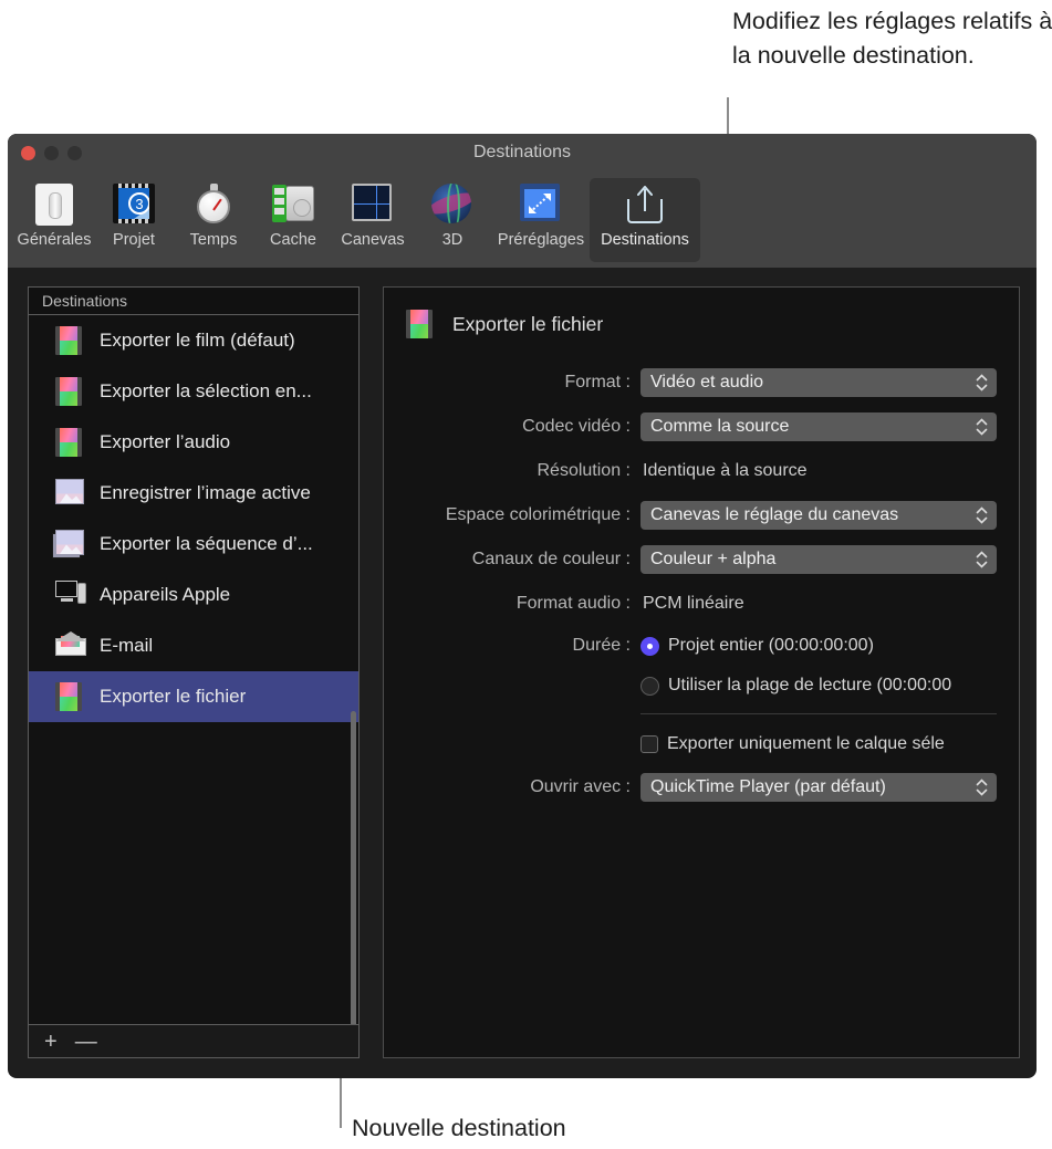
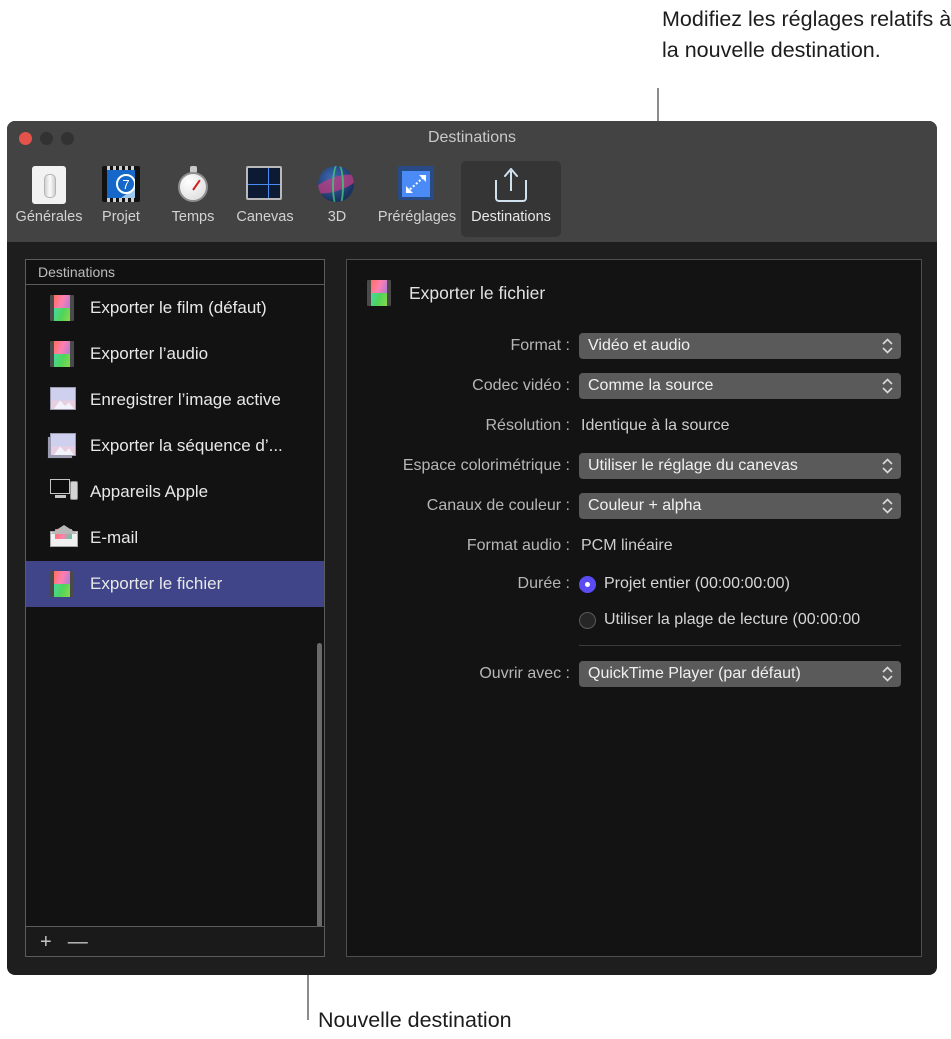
  Modifiez les réglages relatifs à la nouvelle destination.
  Nouvelle destination
  Destinations
  Générales
- 3
+ 7
  Projet
  Temps
- Cache
  Canevas
  3D
  Préréglages
  Destinations
  Destinations
  Exporter le film (défaut)
- Exporter la sélection en...
  Exporter l’audio
  Enregistrer l’image active
  Exporter la séquence d’...
  Appareils Apple
  E-mail
  Exporter le fichier
  +
  —
  Exporter le fichier
  Format :
  Vidéo et audio
  Codec vidéo :
  Comme la source
  Résolution :
  Identique à la source
  Espace colorimétrique :
- Canevas le réglage du canevas
+ Utiliser le réglage du canevas
  Canaux de couleur :
  Couleur + alpha
  Format audio :
  PCM linéaire
  Durée :
  Projet entier (00:00:00:00)
  Utiliser la plage de lecture (00:00:00
- Exporter uniquement le calque séle
  Ouvrir avec :
  QuickTime Player (par défaut)
